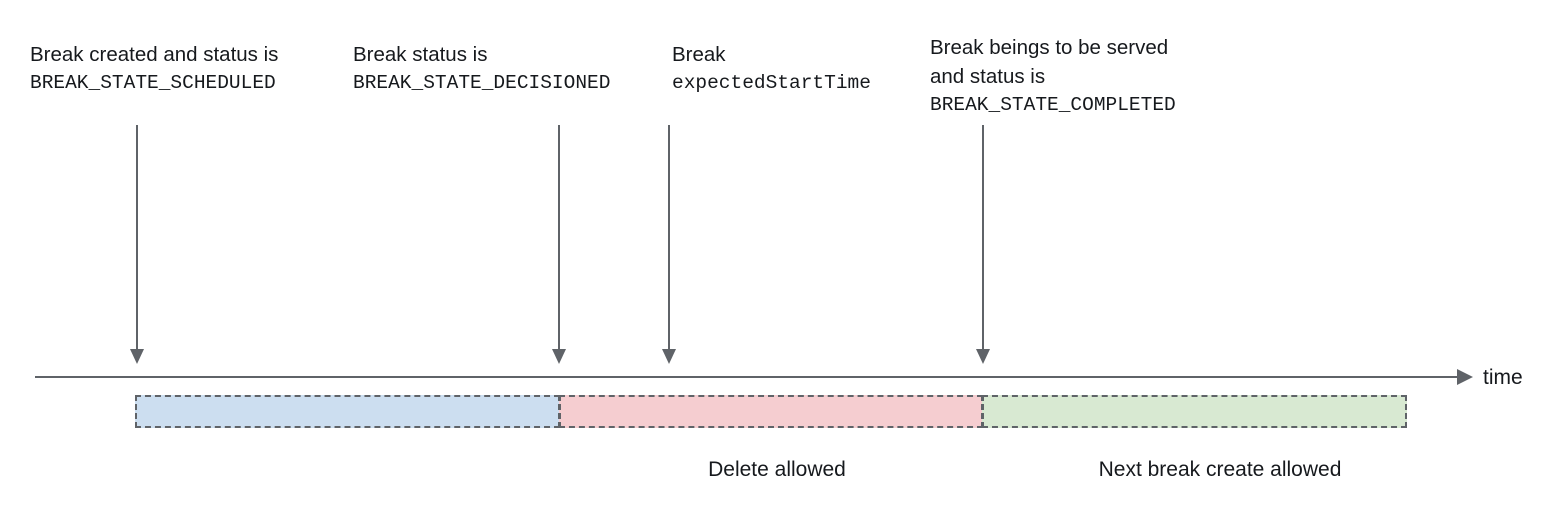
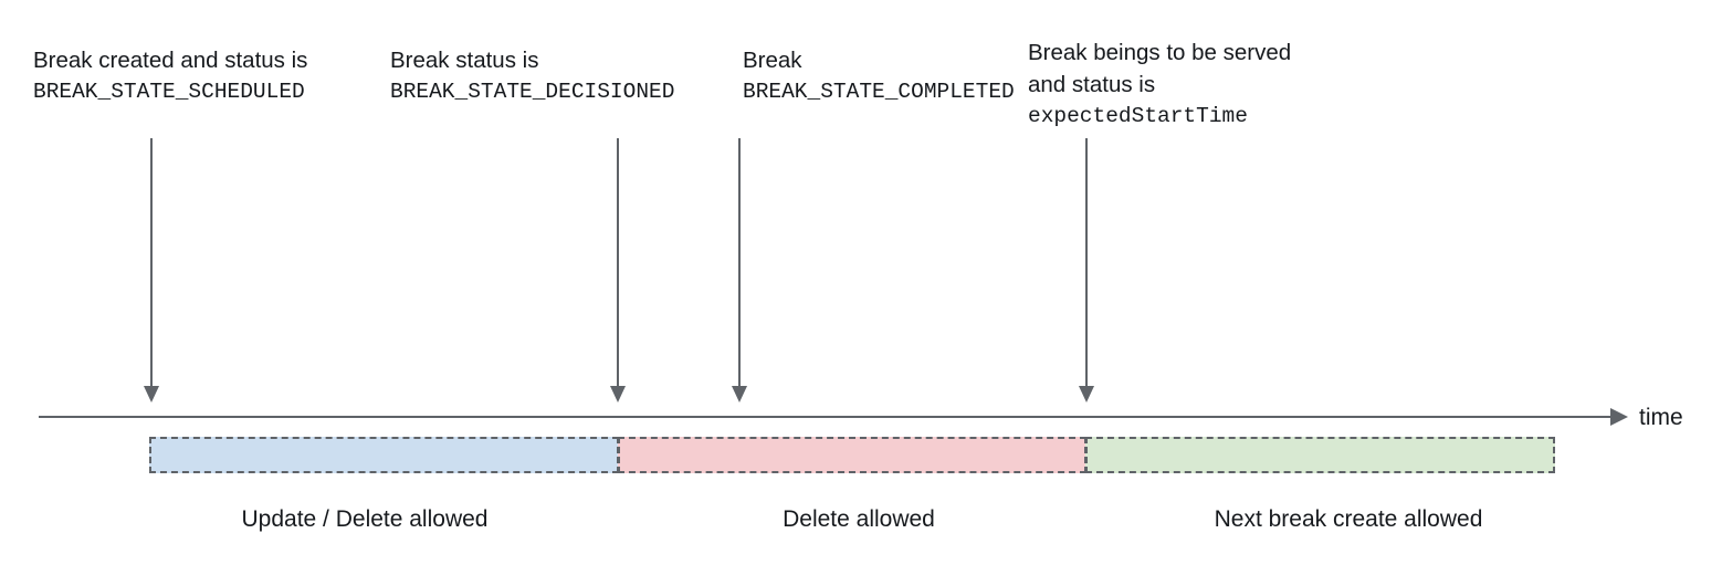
  Break created and status is
  BREAK_STATE_SCHEDULED
  Break status is
  BREAK_STATE_DECISIONED
  Break
- expectedStartTime
+ BREAK_STATE_COMPLETED
  Break beings to be served
  and status is
- BREAK_STATE_COMPLETED
+ expectedStartTime
  time
+ Update / Delete allowed
  Delete allowed
  Next break create allowed
